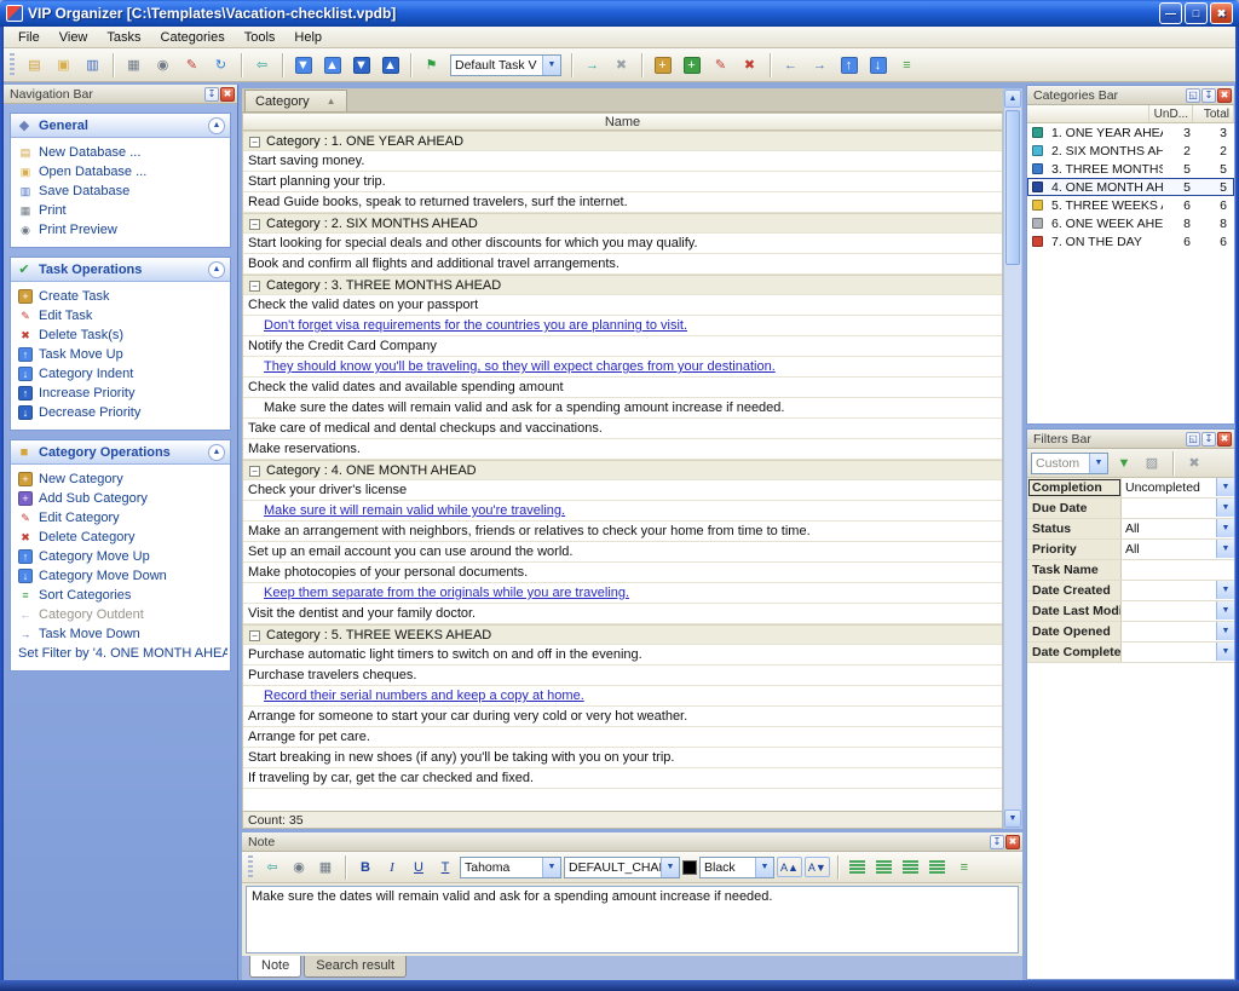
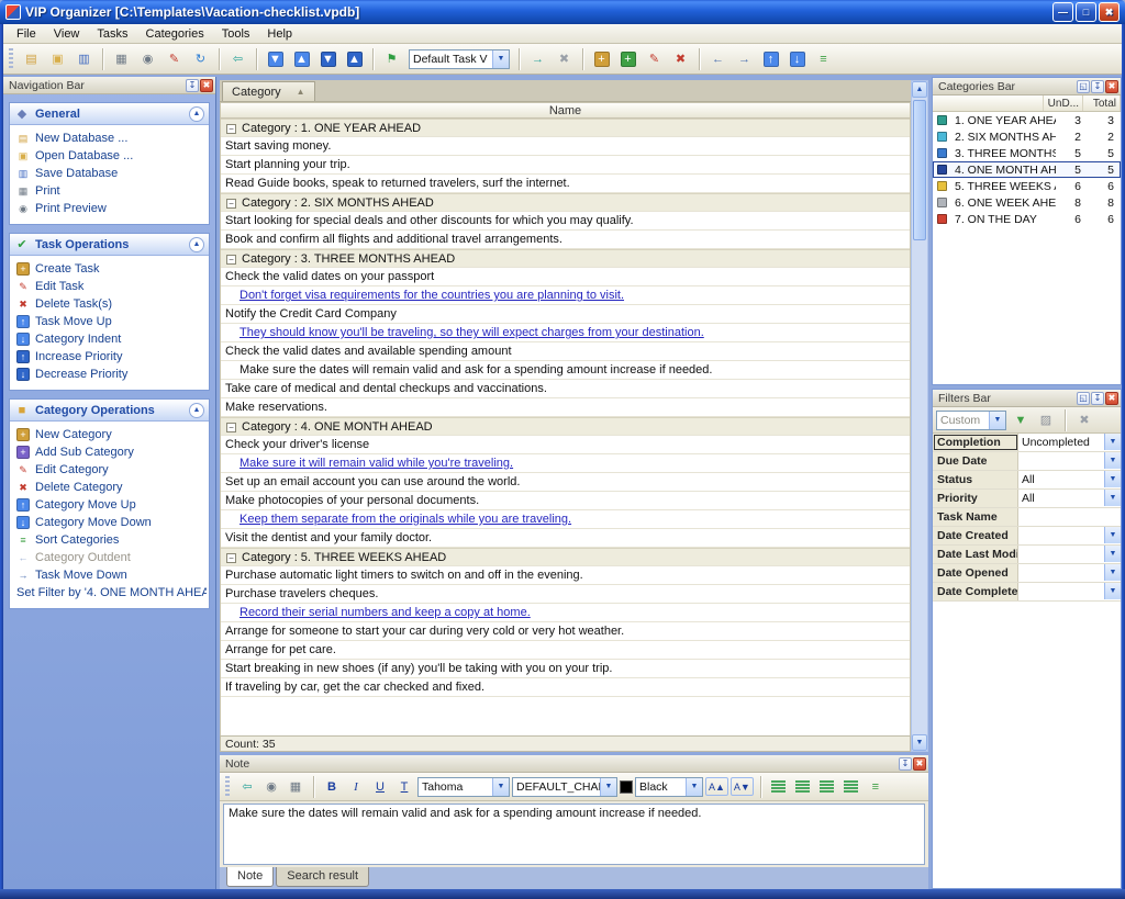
  VIP Organizer [C:\Templates\Vacation-checklist.vpdb]
  —
  □
  ✖
  File
  View
  Tasks
  Categories
  Tools
  Help
  ▤
  ▣
  ▥
  ▦
  ◉
  ✎
  ↻
  ⇦
  ▼
  ▲
  ▼
  ▲
  ⚑
  Default Task V
  →
  ✖
  +
  +
  ✎
  ✖
  ←
  →
  ↑
  ↓
  ≡
  Navigation Bar
  ↧
  ✖
  ◆
  General
  ▤
  New Database ...
  ▣
  Open Database ...
  ▥
  Save Database
  ▦
  Print
  ◉
  Print Preview
  ✔
  Task Operations
  +
  Create Task
  ✎
  Edit Task
  ✖
  Delete Task(s)
  ↑
  Task Move Up
  ↓
  Category Indent
  ↑
  Increase Priority
  ↓
  Decrease Priority
  ■
  Category Operations
  +
  New Category
  +
  Add Sub Category
  ✎
  Edit Category
  ✖
  Delete Category
  ↑
  Category Move Up
  ↓
  Category Move Down
  ≡
  Sort Categories
  ←
  Category Outdent
  →
  Task Move Down
  Set Filter by '4. ONE MONTH AHEA
  Category
  ▲
  Name
  −
  Category : 1. ONE YEAR AHEAD
  Start saving money.
  Start planning your trip.
  Read Guide books, speak to returned travelers, surf the internet.
  −
  Category : 2. SIX MONTHS AHEAD
  Start looking for special deals and other discounts for which you may qualify.
  Book and confirm all flights and additional travel arrangements.
  −
  Category : 3. THREE MONTHS AHEAD
  Check the valid dates on your passport
  Don't forget visa requirements for the countries you are planning to visit.
  Notify the Credit Card Company
  They should know you'll be traveling, so they will expect charges from your destination.
  Check the valid dates and available spending amount
  Make sure the dates will remain valid and ask for a spending amount increase if needed.
  Take care of medical and dental checkups and vaccinations.
  Make reservations.
  −
  Category : 4. ONE MONTH AHEAD
  Check your driver's license
  Make sure it will remain valid while you're traveling.
- Make an arrangement with neighbors, friends or relatives to check your home from time to time.
  Set up an email account you can use around the world.
  Make photocopies of your personal documents.
  Keep them separate from the originals while you are traveling.
  Visit the dentist and your family doctor.
  −
  Category : 5. THREE WEEKS AHEAD
  Purchase automatic light timers to switch on and off in the evening.
  Purchase travelers cheques.
  Record their serial numbers and keep a copy at home.
  Arrange for someone to start your car during very cold or very hot weather.
  Arrange for pet care.
  Start breaking in new shoes (if any) you'll be taking with you on your trip.
  If traveling by car, get the car checked and fixed.
  Count: 35
  Note
  ↧
  ✖
  ⇦
  ◉
  ▦
  B
  I
  U
  T
  Tahoma
  DEFAULT_CHA
  Black
  A▲
  A▼
  ≡
  Make sure the dates will remain valid and ask for a spending amount increase if needed.
  Note
  Search result
  Categories Bar
  ◱
  ↧
  ✖
  UnD...
  Total
  1. ONE YEAR AHE
  3
  3
  2. SIX MONTHS AH
  2
  2
  3. THREE MONTHS
  5
  5
  4. ONE MONTH AH
  5
  5
  5. THREE WEEKS
  6
  6
  6. ONE WEEK AHE
  8
  8
  7. ON THE DAY
  6
  6
  Filters Bar
  ◱
  ↧
  ✖
  Custom
  ▼
  ▨
  ✖
  Completion
  Uncompleted
  Due Date
  Status
  All
  Priority
  All
  Task Name
  Date Created
  Date Last Modi
  Date Opened
  Date Complete
